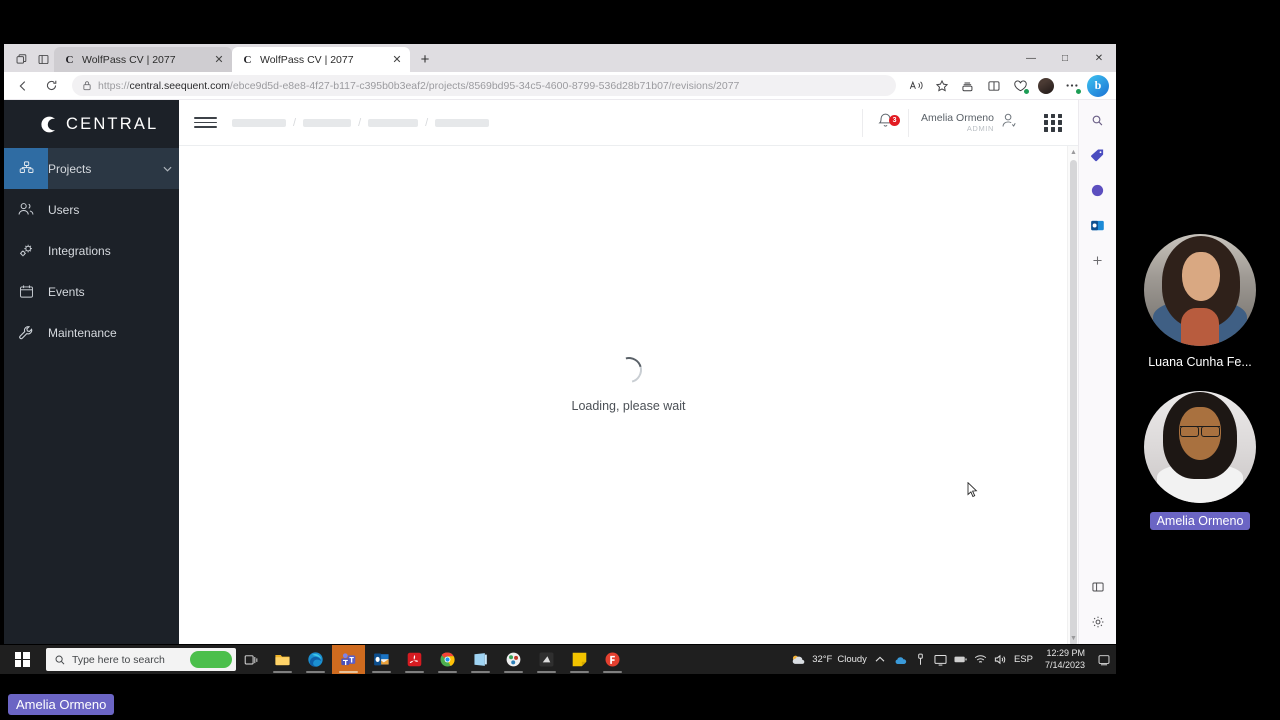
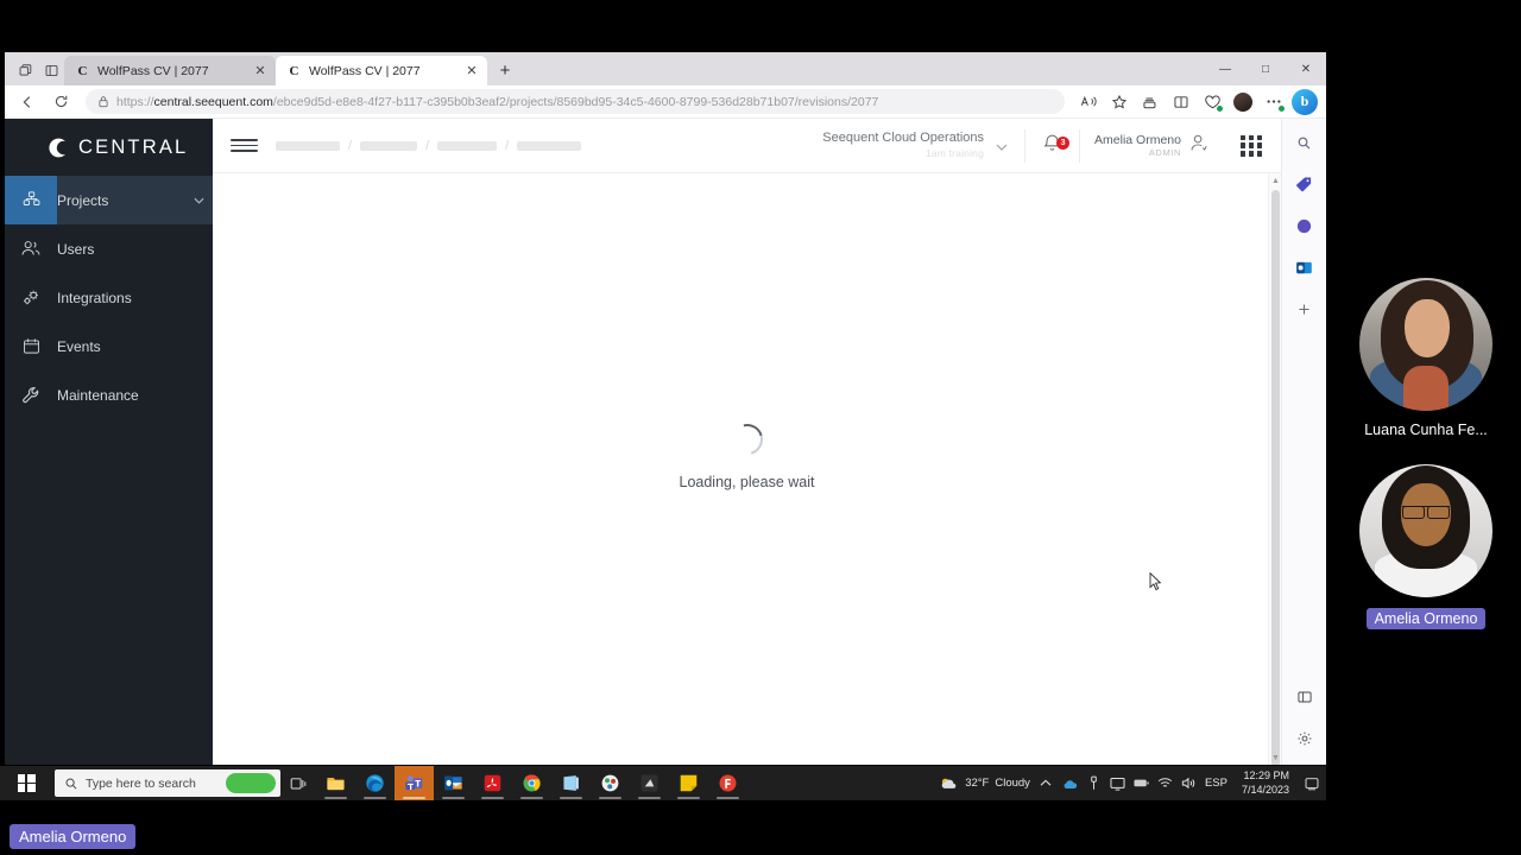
  C
  WolfPass CV | 2077
  ✕
  C
  WolfPass CV | 2077
  ✕
  +
  —
  □
  ✕
  https://central.seequent.com/ebce9d5d-e8e8-4f27-b117-c395b0b3eaf2/projects/8569bd95-34c5-4600-8799-536d28b71b07/revisions/2077
  b
  CENTRAL
  Projects
  Users
  Integrations
  Events
  Maintenance
  /
  /
  /
+ Seequent Cloud Operations
+ 1am training
  Amelia Ormeno
  ADMIN
  Loading, please wait
  Luana Cunha Fe...
  Amelia Ormeno
  Type here to search
  32°F
  Cloudy
  ESP
  12:29 PM
  7/14/2023
  Amelia Ormeno
